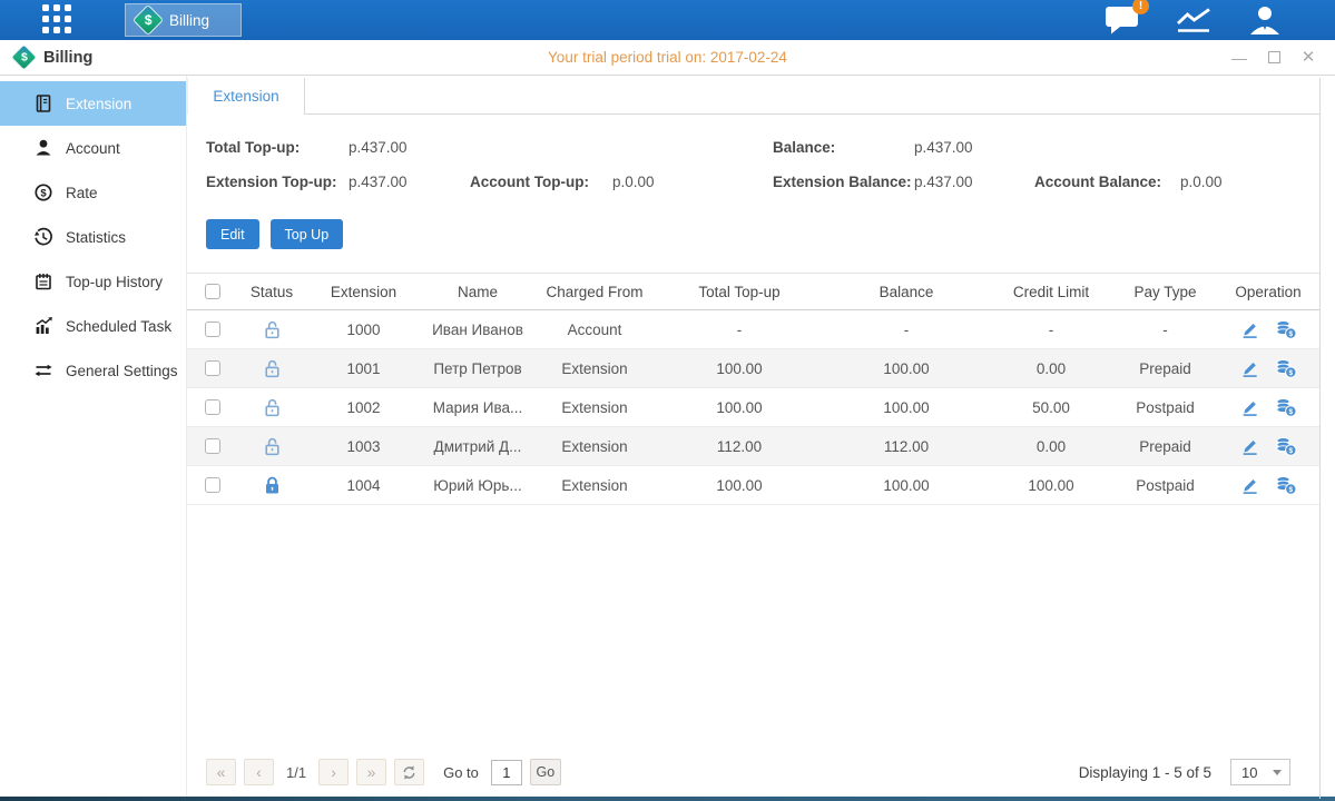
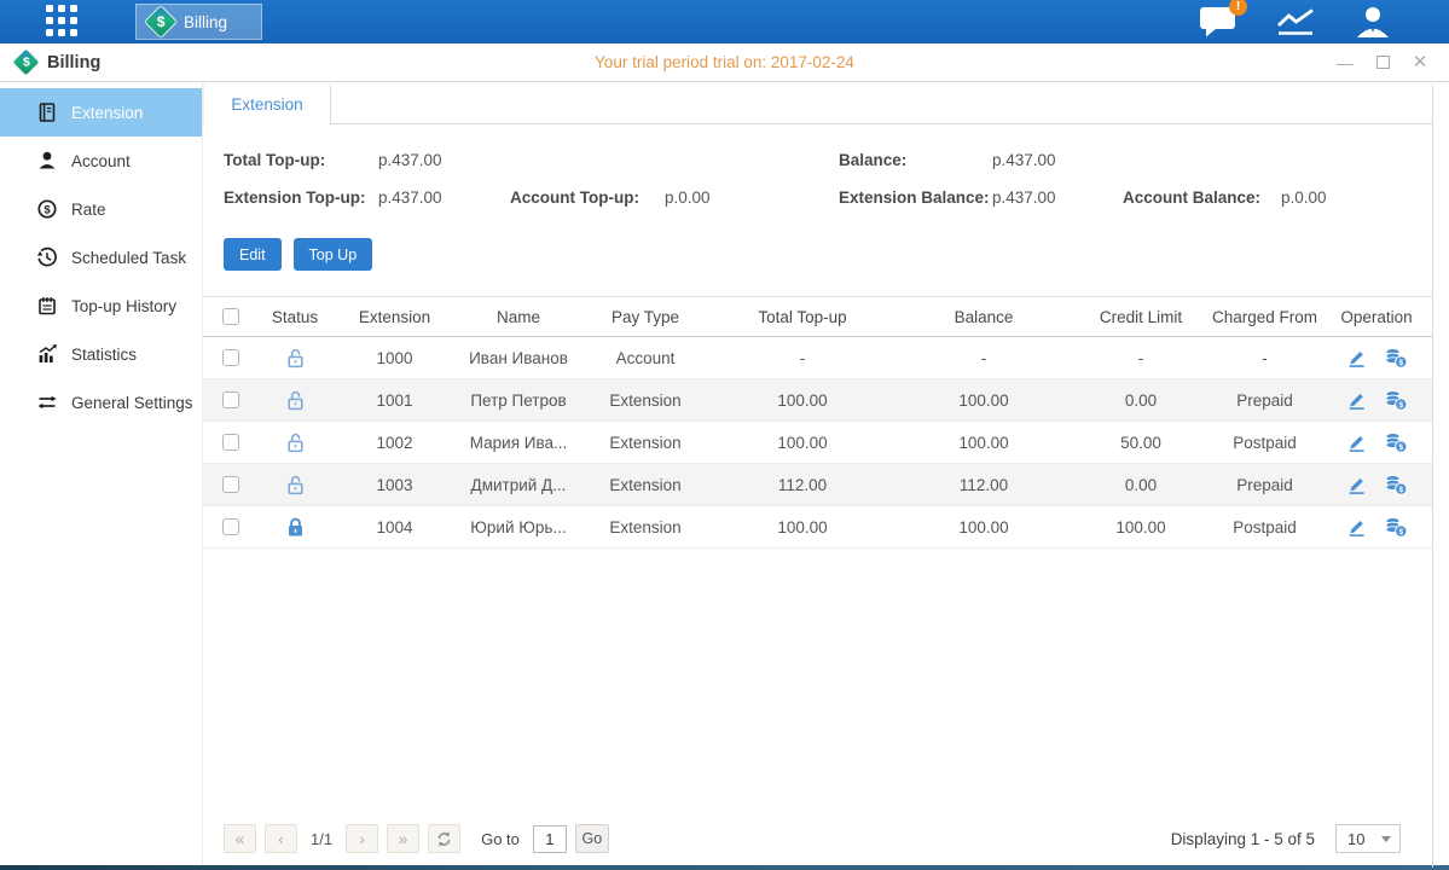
  Billing
  !
  Billing
  Your trial period trial on: 2017-02-24
  —
  ✕
  Extension
  Account
  $
  Rate
- Statistics
+ Scheduled Task
  Top-up History
- Scheduled Task
+ Statistics
  General Settings
  Extension
  Total Top-up:
  p.437.00
  Balance:
  p.437.00
  Extension Top-up:
  p.437.00
  Account Top-up:
  p.0.00
  Extension Balance:
  p.437.00
  Account Balance:
  p.0.00
  Edit
  Top Up
  Status
  Extension
  Name
- Charged From
+ Pay Type
  Total Top-up
  Balance
  Credit Limit
- Pay Type
+ Charged From
  Operation
  1000
  Иван Иванов
  Account
  -
  -
  -
  -
  1001
  Петр Петров
  Extension
  100.00
  100.00
  0.00
  Prepaid
  1002
  Мария Ива...
  Extension
  100.00
  100.00
  50.00
  Postpaid
  1003
  Дмитрий Д...
  Extension
  112.00
  112.00
  0.00
  Prepaid
  1004
  Юрий Юрь...
  Extension
  100.00
  100.00
  100.00
  Postpaid
  «
  ‹
  1/1
  ›
  »
  Go to
  1
  Go
  Displaying 1 - 5 of 5
  10
